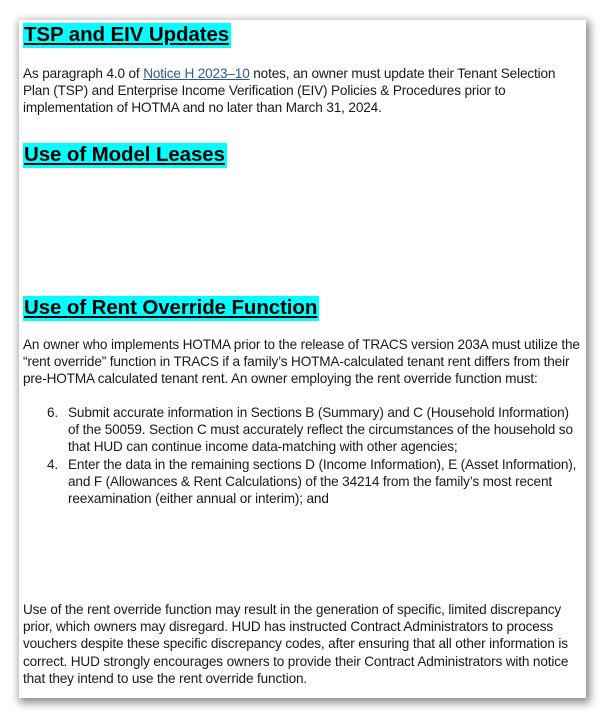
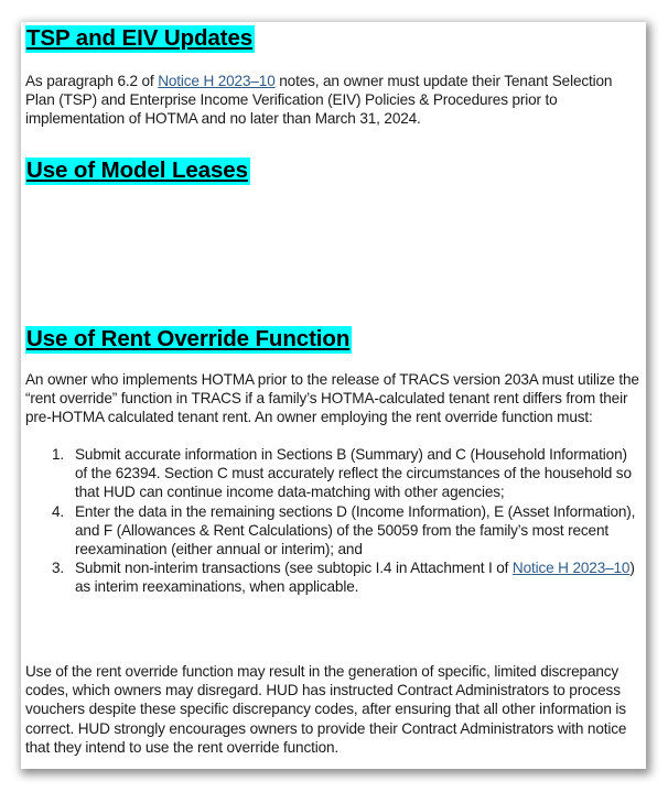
  TSP and EIV Updates
- As paragraph 4.0 of Notice H 2023–10 notes, an owner must update their Tenant Selection Plan (TSP) and Enterprise Income Verification (EIV) Policies & Procedures prior to implementation of HOTMA and no later than March 31, 2024.
+ As paragraph 6.2 of Notice H 2023–10 notes, an owner must update their Tenant Selection Plan (TSP) and Enterprise Income Verification (EIV) Policies & Procedures prior to implementation of HOTMA and no later than March 31, 2024.
  Use of Model Leases
  Use of Rent Override Function
  An owner who implements HOTMA prior to the release of TRACS version 203A must utilize the “rent override” function in TRACS if a family’s HOTMA-calculated tenant rent differs from their pre-HOTMA calculated tenant rent. An owner employing the rent override function must:
- 6.
+ 1.
- Submit accurate information in Sections B (Summary) and C (Household Information) of the 50059. Section C must accurately reflect the circumstances of the household so that HUD can continue income data-matching with other agencies;
+ Submit accurate information in Sections B (Summary) and C (Household Information) of the 62394. Section C must accurately reflect the circumstances of the household so that HUD can continue income data-matching with other agencies;
  4.
- Enter the data in the remaining sections D (Income Information), E (Asset Information), and F (Allowances & Rent Calculations) of the 34214 from the family’s most recent reexamination (either annual or interim); and
+ Enter the data in the remaining sections D (Income Information), E (Asset Information), and F (Allowances & Rent Calculations) of the 50059 from the family’s most recent reexamination (either annual or interim); and
+ 3.
+ Submit non-interim transactions (see subtopic I.4 in Attachment I of Notice H 2023–10) as interim reexaminations, when applicable.
- Use of the rent override function may result in the generation of specific, limited discrepancy prior, which owners may disregard. HUD has instructed Contract Administrators to process vouchers despite these specific discrepancy codes, after ensuring that all other information is correct. HUD strongly encourages owners to provide their Contract Administrators with notice that they intend to use the rent override function.
+ Use of the rent override function may result in the generation of specific, limited discrepancy codes, which owners may disregard. HUD has instructed Contract Administrators to process vouchers despite these specific discrepancy codes, after ensuring that all other information is correct. HUD strongly encourages owners to provide their Contract Administrators with notice that they intend to use the rent override function.
